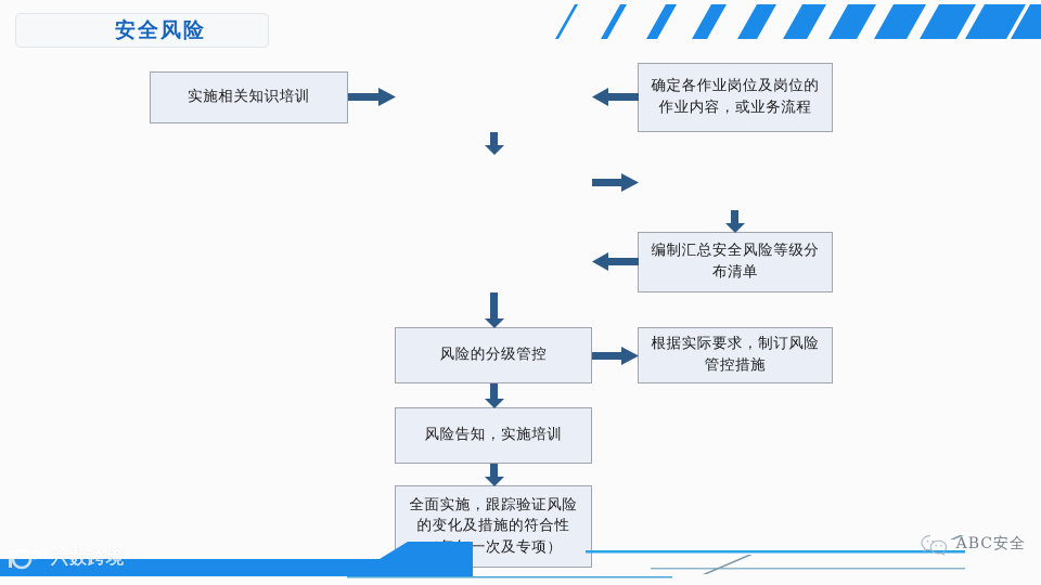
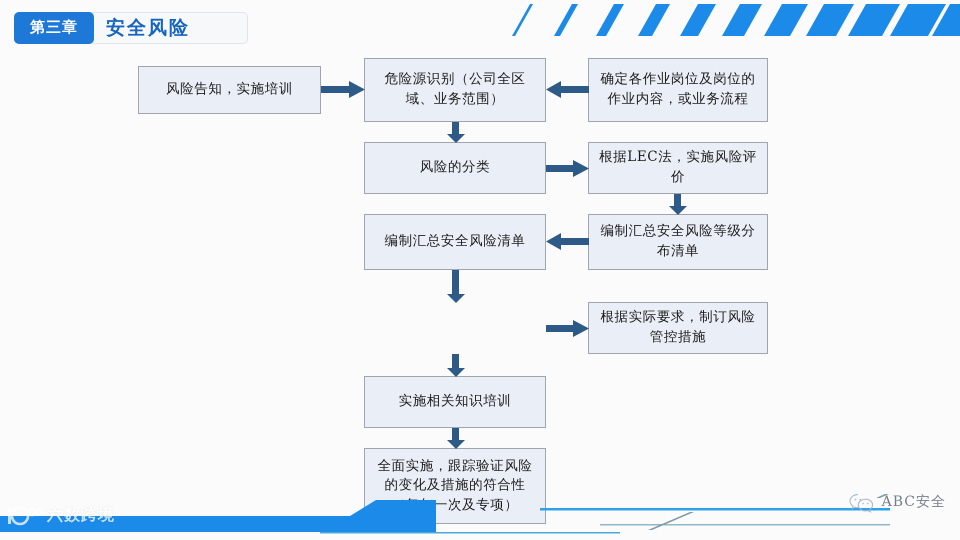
+ 第三章
  安全风险
- 实施相关知识培训
+ 风险告知，实施培训
+ 危险源识别（公司全区域、业务范围）
  确定各作业岗位及岗位的作业内容，或业务流程
+ 风险的分类
+ 根据LEC法，实施风险评价
+ 编制汇总安全风险清单
  编制汇总安全风险等级分布清单
- 风险的分级管控
  根据实际要求，制订风险管控措施
- 风险告知，实施培训
+ 实施相关知识培训
  全面实施，跟踪验证风险的变化及措施的符合性一次及专项）
  六数跨境
  ABC安全
